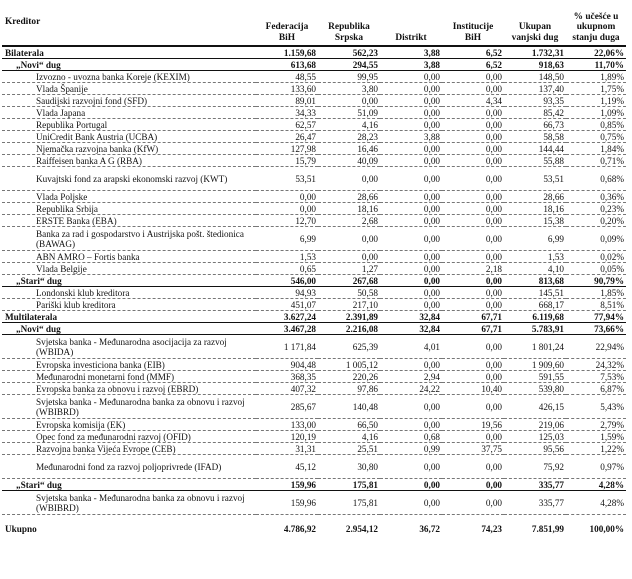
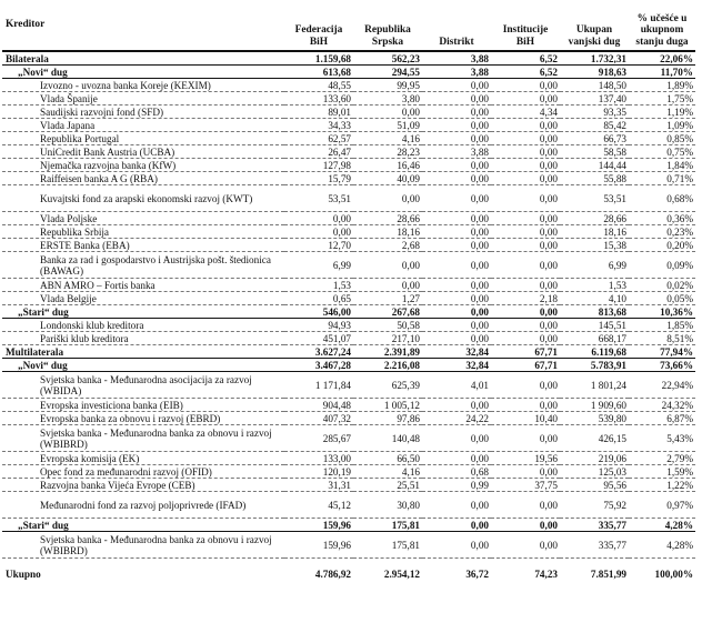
  Kreditor	Federacija BiH	Republika Srpska	Distrikt	Institucije BiH	Ukupan vanjski dug	% učešće u ukupnom stanju duga
  Bilaterala	1.159,68	562,23	3,88	6,52	1.732,31	22,06%
  „Novi“ dug	613,68	294,55	3,88	6,52	918,63	11,70%
  Izvozno - uvozna banka Koreje (KEXIM)	48,55	99,95	0,00	0,00	148,50	1,89%
  Vlada Španije	133,60	3,80	0,00	0,00	137,40	1,75%
  Saudijski razvojni fond (SFD)	89,01	0,00	0,00	4,34	93,35	1,19%
  Vlada Japana	34,33	51,09	0,00	0,00	85,42	1,09%
  Republika Portugal	62,57	4,16	0,00	0,00	66,73	0,85%
  UniCredit Bank Austria (UCBA)	26,47	28,23	3,88	0,00	58,58	0,75%
  Njemačka razvojna banka (KfW)	127,98	16,46	0,00	0,00	144,44	1,84%
  Raiffeisen banka A G (RBA)	15,79	40,09	0,00	0,00	55,88	0,71%
  Kuvajtski fond za arapski ekonomski razvoj (KWT)	53,51	0,00	0,00	0,00	53,51	0,68%
  Vlada Poljske	0,00	28,66	0,00	0,00	28,66	0,36%
  Republika Srbija	0,00	18,16	0,00	0,00	18,16	0,23%
  ERSTE Banka (EBA)	12,70	2,68	0,00	0,00	15,38	0,20%
  Banka za rad i gospodarstvo i Austrijska pošt. štedionica (BAWAG)	6,99	0,00	0,00	0,00	6,99	0,09%
  ABN AMRO – Fortis banka	1,53	0,00	0,00	0,00	1,53	0,02%
  Vlada Belgije	0,65	1,27	0,00	2,18	4,10	0,05%
- „Stari“ dug	546,00	267,68	0,00	0,00	813,68	90,79%
+ „Stari“ dug	546,00	267,68	0,00	0,00	813,68	10,36%
  Londonski klub kreditora	94,93	50,58	0,00	0,00	145,51	1,85%
  Pariški klub kreditora	451,07	217,10	0,00	0,00	668,17	8,51%
  Multilaterala	3.627,24	2.391,89	32,84	67,71	6.119,68	77,94%
  „Novi“ dug	3.467,28	2.216,08	32,84	67,71	5.783,91	73,66%
  Svjetska banka - Međunarodna asocijacija za razvoj (WBIDA)	1 171,84	625,39	4,01	0,00	1 801,24	22,94%
  Evropska investiciona banka (EIB)	904,48	1 005,12	0,00	0,00	1 909,60	24,32%
- Međunarodni monetarni fond (MMF)	368,35	220,26	2,94	0,00	591,55	7,53%
  Evropska banka za obnovu i razvoj (EBRD)	407,32	97,86	24,22	10,40	539,80	6,87%
  Svjetska banka - Međunarodna banka za obnovu i razvoj (WBIBRD)	285,67	140,48	0,00	0,00	426,15	5,43%
  Evropska komisija (EK)	133,00	66,50	0,00	19,56	219,06	2,79%
  Opec fond za međunarodni razvoj (OFID)	120,19	4,16	0,68	0,00	125,03	1,59%
  Razvojna banka Vijeća Evrope (CEB)	31,31	25,51	0,99	37,75	95,56	1,22%
  Međunarodni fond za razvoj poljoprivrede (IFAD)	45,12	30,80	0,00	0,00	75,92	0,97%
  „Stari“ dug	159,96	175,81	0,00	0,00	335,77	4,28%
  Svjetska banka - Međunarodna banka za obnovu i razvoj (WBIBRD)	159,96	175,81	0,00	0,00	335,77	4,28%
  Ukupno	4.786,92	2.954,12	36,72	74,23	7.851,99	100,00%
